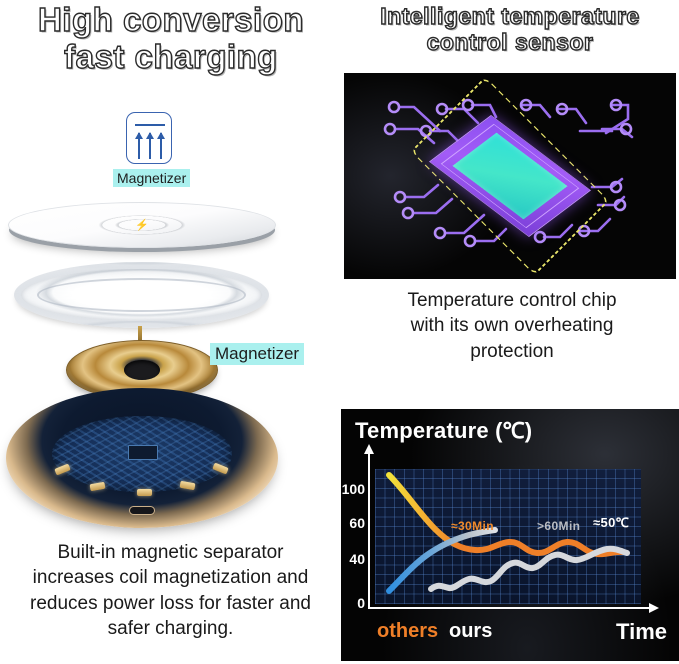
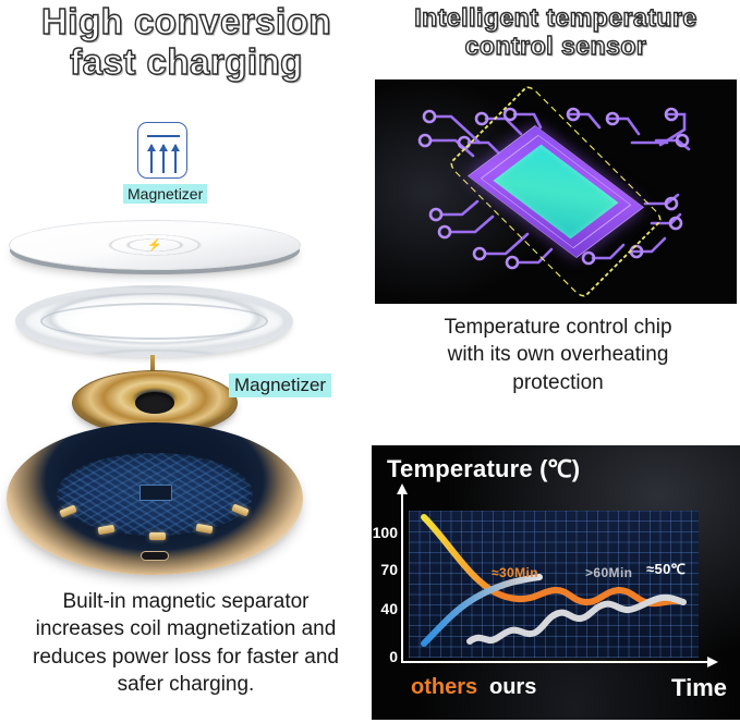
  High conversion
  fast charging
  Intelligent temperature
  control sensor
  Magnetizer
  Magnetizer
  Built-in magnetic separator
  increases coil magnetization and
  reduces power loss for faster and
  safer charging.
  Temperature control chip
  with its own overheating
  protection
  Temperature (℃)
  100
- 60
+ 70
  40
  0
  ≈30Min
  >60Min
  ≈50℃
  others
  ours
  Time
